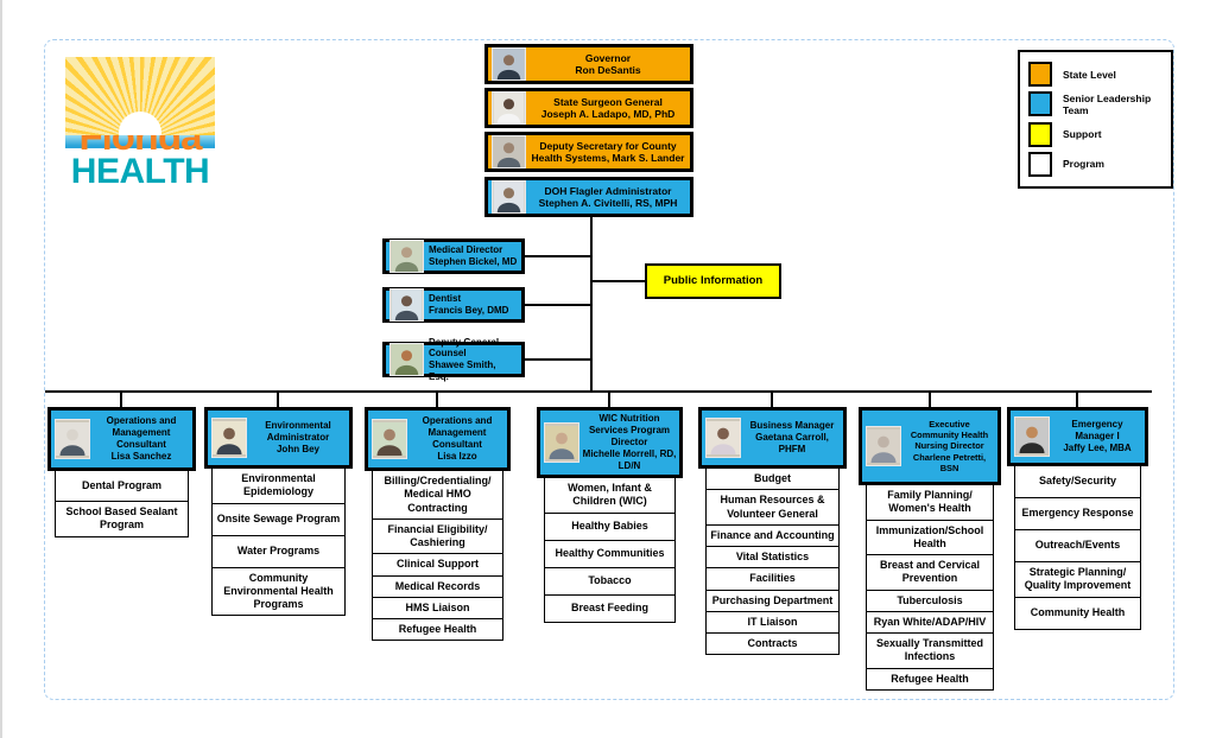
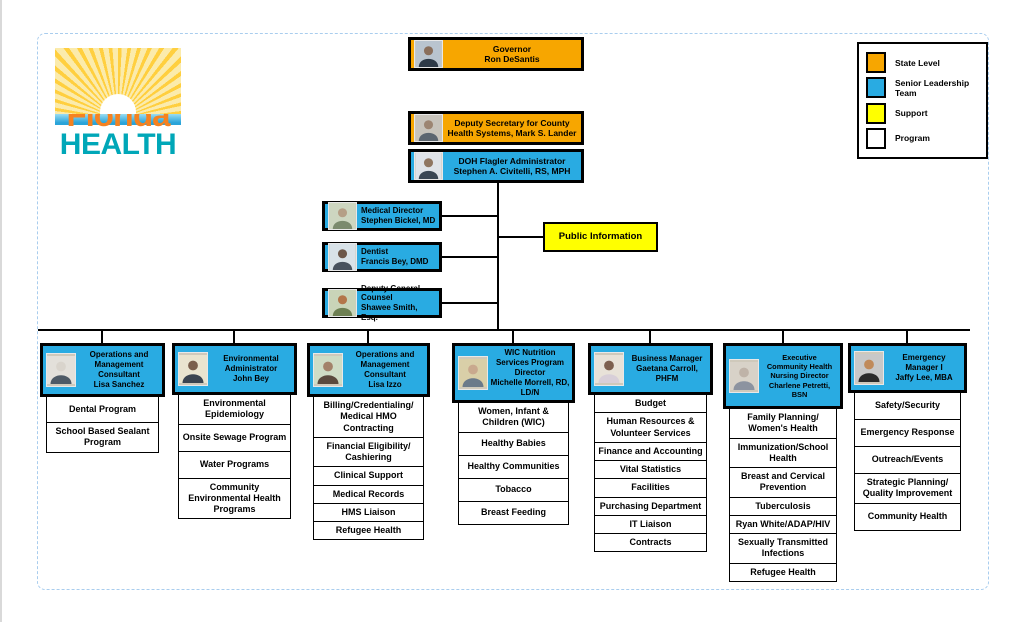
  Florida
  HEALTH
  Governor
  Ron DeSantis
- State Surgeon General
- Joseph A. Ladapo, MD, PhD
  Deputy Secretary for County
  Health Systems, Mark S. Lander
  DOH Flagler Administrator
  Stephen A. Civitelli, RS, MPH
  Medical Director
  Stephen Bickel, MD
  Dentist
  Francis Bey, DMD
  Deputy General Counsel
  Shawee Smith, Esq.
  Public Information
  State Level
  Senior Leadership Team
  Support
  Program
  Operations and Management Consultant
  Lisa Sanchez
  Dental Program
  School Based Sealant Program
  Environmental Administrator
  John Bey
  Environmental Epidemiology
  Onsite Sewage Program
  Water Programs
  Community Environmental Health Programs
  Operations and Management Consultant
  Lisa Izzo
  Billing/Credentialing/ Medical HMO Contracting
  Financial Eligibility/ Cashiering
  Clinical Support
  Medical Records
  HMS Liaison
  Refugee Health
  WIC Nutrition Services Program Director
  Michelle Morrell, RD, LD/N
  Women, Infant & Children (WIC)
  Healthy Babies
  Healthy Communities
  Tobacco
  Breast Feeding
  Business Manager
  Gaetana Carroll, PHFM
  Budget
- Human Resources & Volunteer General
+ Human Resources & Volunteer Services
  Finance and Accounting
  Vital Statistics
  Facilities
  Purchasing Department
  IT Liaison
  Contracts
  Executive Community Health Nursing Director
  Charlene Petretti, BSN
  Family Planning/ Women's Health
  Immunization/School Health
  Breast and Cervical Prevention
  Tuberculosis
  Ryan White/ADAP/HIV
  Sexually Transmitted Infections
  Refugee Health
  Emergency Manager I
  Jaffy Lee, MBA
  Safety/Security
  Emergency Response
  Outreach/Events
  Strategic Planning/ Quality Improvement
  Community Health
